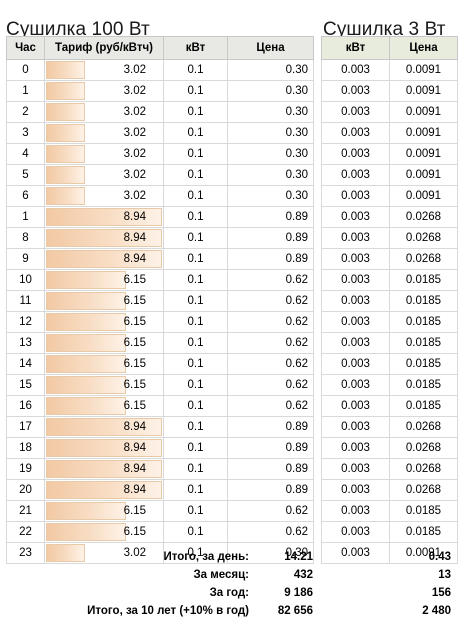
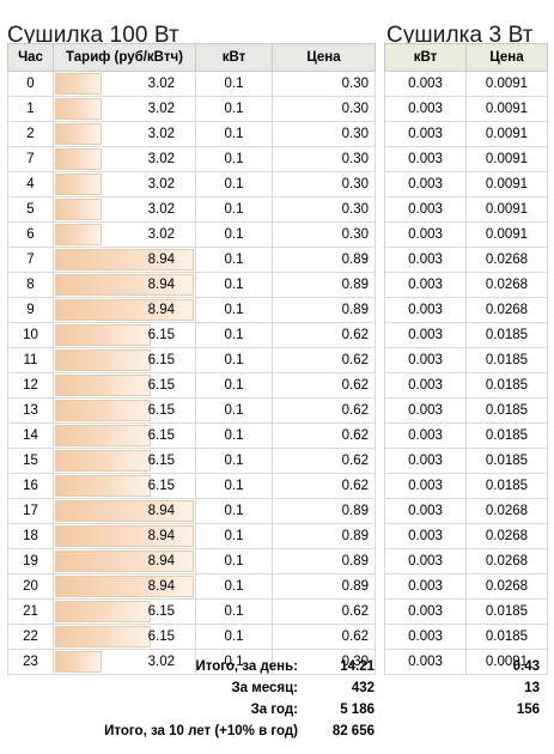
  Сушилка 100 Вт
  Сушилка 3 Вт
  Час	Тариф (руб/кВтч)	кВт	Цена
  0	3.02	0.1	0.30
  1	3.02	0.1	0.30
  2	3.02	0.1	0.30
- 3	3.02	0.1	0.30
+ 7	3.02	0.1	0.30
  4	3.02	0.1	0.30
  5	3.02	0.1	0.30
  6	3.02	0.1	0.30
- 1	8.94	0.1	0.89
+ 7	8.94	0.1	0.89
  8	8.94	0.1	0.89
  9	8.94	0.1	0.89
  10	6.15	0.1	0.62
  11	6.15	0.1	0.62
  12	6.15	0.1	0.62
  13	6.15	0.1	0.62
  14	6.15	0.1	0.62
  15	6.15	0.1	0.62
  16	6.15	0.1	0.62
  17	8.94	0.1	0.89
  18	8.94	0.1	0.89
  19	8.94	0.1	0.89
  20	8.94	0.1	0.89
  21	6.15	0.1	0.62
  22	6.15	0.1	0.62
  23	3.02	0.1	0.30
  кВт	Цена
  0.003	0.0091
  0.003	0.0091
  0.003	0.0091
  0.003	0.0091
  0.003	0.0091
  0.003	0.0091
  0.003	0.0091
  0.003	0.0268
  0.003	0.0268
  0.003	0.0268
  0.003	0.0185
  0.003	0.0185
  0.003	0.0185
  0.003	0.0185
  0.003	0.0185
  0.003	0.0185
  0.003	0.0185
  0.003	0.0268
  0.003	0.0268
  0.003	0.0268
  0.003	0.0268
  0.003	0.0185
  0.003	0.0185
  0.003	0.0091
  Итого, за день:
  14.21
  0.43
  За месяц:
  432
  13
  За год:
- 9 186
+ 5 186
  156
  Итого, за 10 лет (+10% в год)
  82 656
- 2 480
